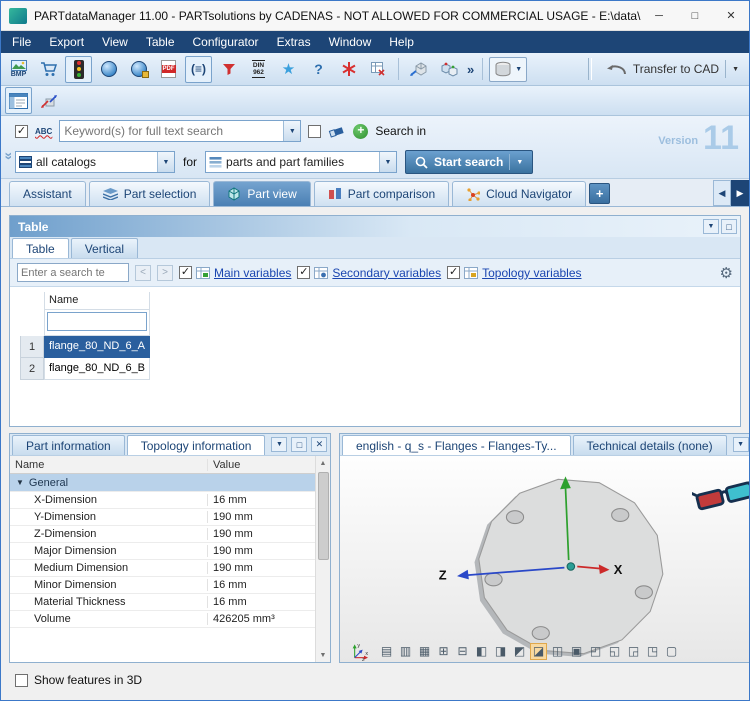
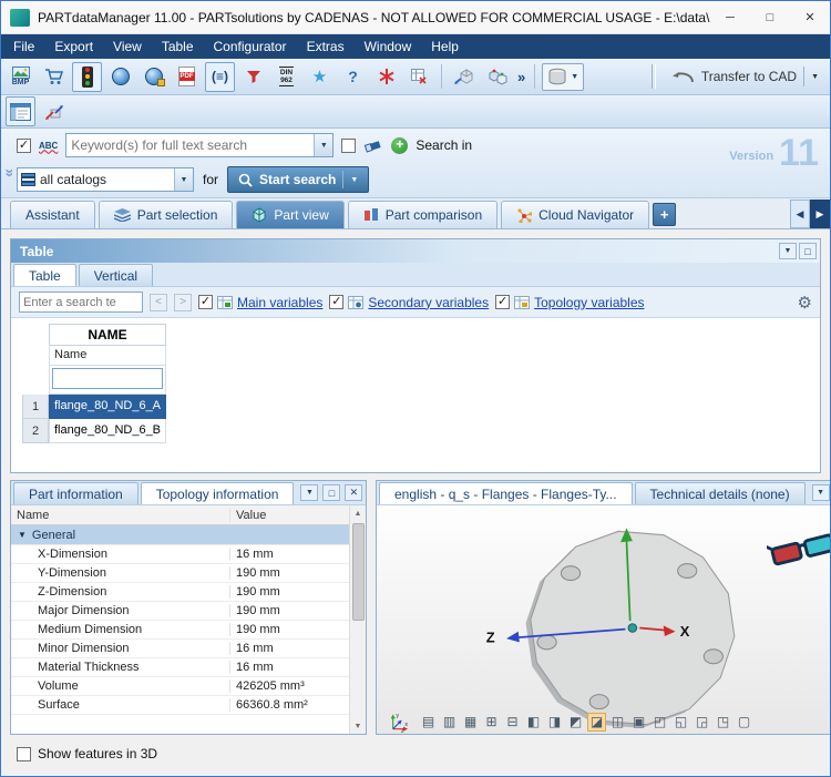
  PARTdataManager 11.00 - PARTsolutions by CADENAS - NOT ALLOWED FOR COMMERCIAL USAGE - E:\data\
  ─
  □
  ✕
  File
  Export
  View
  Table
  Configurator
  Extras
  Window
  Help
  (≡)
  ★
  ?
  »
  Transfer to CAD
  Version
  11
  ✓
  ABC
  Keyword(s) for full text search
  +
  Search in
  all catalogs
  for
- parts and part families
  Start search
  Assistant
  Part selection
  Part view
  Part comparison
  Cloud Navigator
  +
  ◀
  ▶
  Table
  □
  Table
  Vertical
  Enter a search te
  <
  >
  ✓
  Main variables
  ✓
  Secondary variables
  ✓
  Topology variables
  ⚙
+ NAME
  Name
  1
  flange_80_ND_6_A
  2
  flange_80_ND_6_B
  Part information
  Topology information
  □
  ✕
  Name
  Value
  ▼
  General
  X-Dimension
  16 mm
  Y-Dimension
  190 mm
  Z-Dimension
  190 mm
  Major Dimension
  190 mm
  Medium Dimension
  190 mm
  Minor Dimension
  16 mm
  Material Thickness
  16 mm
  Volume
  426205 mm³
+ Surface
+ 66360.8 mm²
  english - q_s - Flanges - Flanges-Ty...
  Technical details (none)
  X
  Z
  ▤
  ▥
  ▦
  ⊞
  ⊟
  ◧
  ◨
  ◩
  ◪
  ◫
  ▣
  ◰
  ◱
  ◲
  ◳
  ▢
  Show features in 3D
